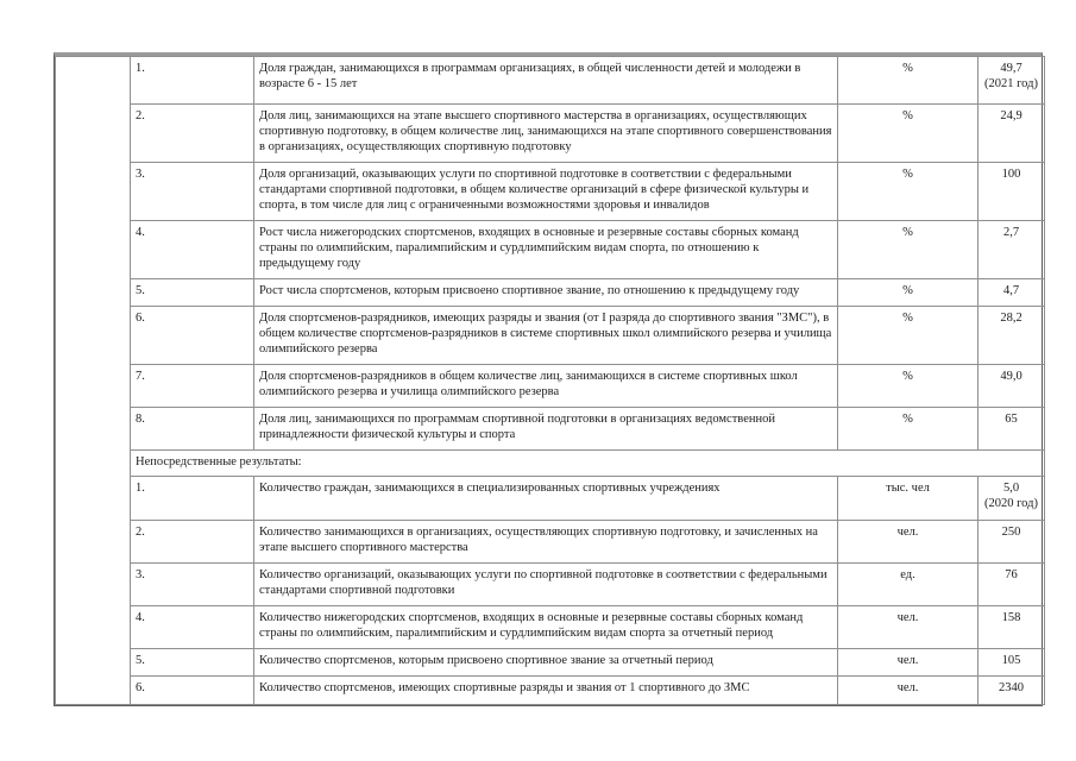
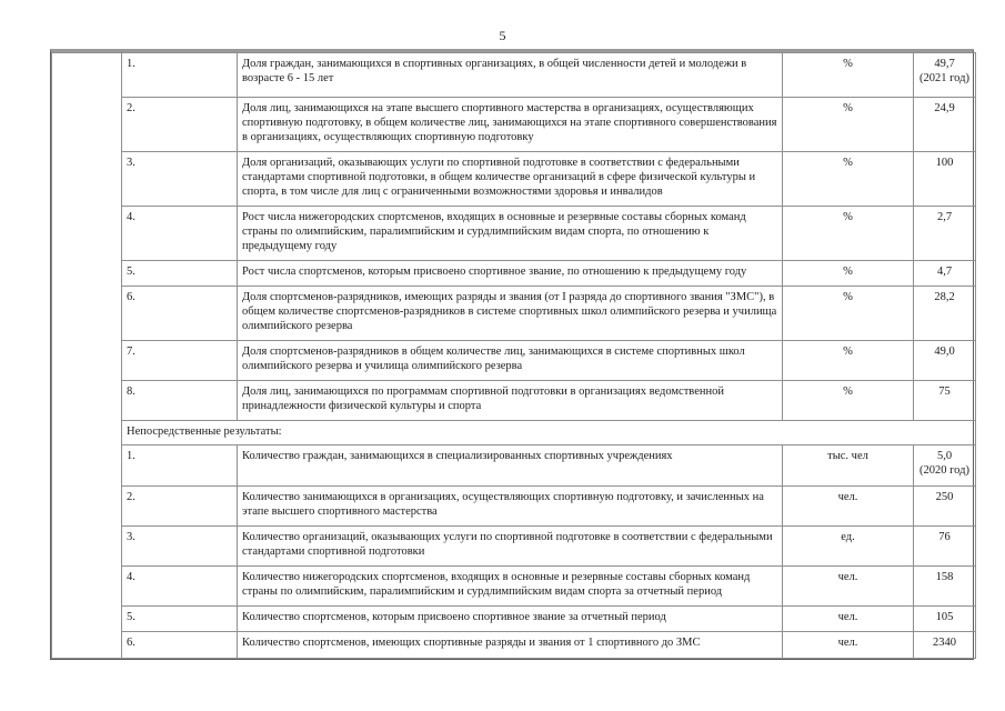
+ 5
- 	1.	Доля граждан, занимающихся в программам организациях, в общей численности детей и молодежи в возрасте 6 - 15 лет	%	49,7 (2021 год)
+ 	1.	Доля граждан, занимающихся в спортивных организациях, в общей численности детей и молодежи в возрасте 6 - 15 лет	%	49,7 (2021 год)
  2.	Доля лиц, занимающихся на этапе высшего спортивного мастерства в организациях, осуществляющих спортивную подготовку, в общем количестве лиц, занимающихся на этапе спортивного совершенствования в организациях, осуществляющих спортивную подготовку	%	24,9
  3.	Доля организаций, оказывающих услуги по спортивной подготовке в соответствии с федеральными стандартами спортивной подготовки, в общем количестве организаций в сфере физической культуры и спорта, в том числе для лиц с ограниченными возможностями здоровья и инвалидов	%	100
  4.	Рост числа нижегородских спортсменов, входящих в основные и резервные составы сборных команд страны по олимпийским, паралимпийским и сурдлимпийским видам спорта, по отношению к предыдущему году	%	2,7
  5.	Рост числа спортсменов, которым присвоено спортивное звание, по отношению к предыдущему году	%	4,7
  6.	Доля спортсменов-разрядников, имеющих разряды и звания (от I разряда до спортивного звания "ЗМС"), в общем количестве спортсменов-разрядников в системе спортивных школ олимпийского резерва и училища олимпийского резерва	%	28,2
  7.	Доля спортсменов-разрядников в общем количестве лиц, занимающихся в системе спортивных школ олимпийского резерва и училища олимпийского резерва	%	49,0
- 8.	Доля лиц, занимающихся по программам спортивной подготовки в организациях ведомственной принадлежности физической культуры и спорта	%	65
+ 8.	Доля лиц, занимающихся по программам спортивной подготовки в организациях ведомственной принадлежности физической культуры и спорта	%	75
  Непосредственные результаты:
  1.	Количество граждан, занимающихся в специализированных спортивных учреждениях	тыс. чел	5,0 (2020 год)
  2.	Количество занимающихся в организациях, осуществляющих спортивную подготовку, и зачисленных на этапе высшего спортивного мастерства	чел.	250
  3.	Количество организаций, оказывающих услуги по спортивной подготовке в соответствии с федеральными стандартами спортивной подготовки	ед.	76
  4.	Количество нижегородских спортсменов, входящих в основные и резервные составы сборных команд страны по олимпийским, паралимпийским и сурдлимпийским видам спорта за отчетный период	чел.	158
  5.	Количество спортсменов, которым присвоено спортивное звание за отчетный период	чел.	105
  6.	Количество спортсменов, имеющих спортивные разряды и звания от 1 спортивного до ЗМС	чел.	2340
